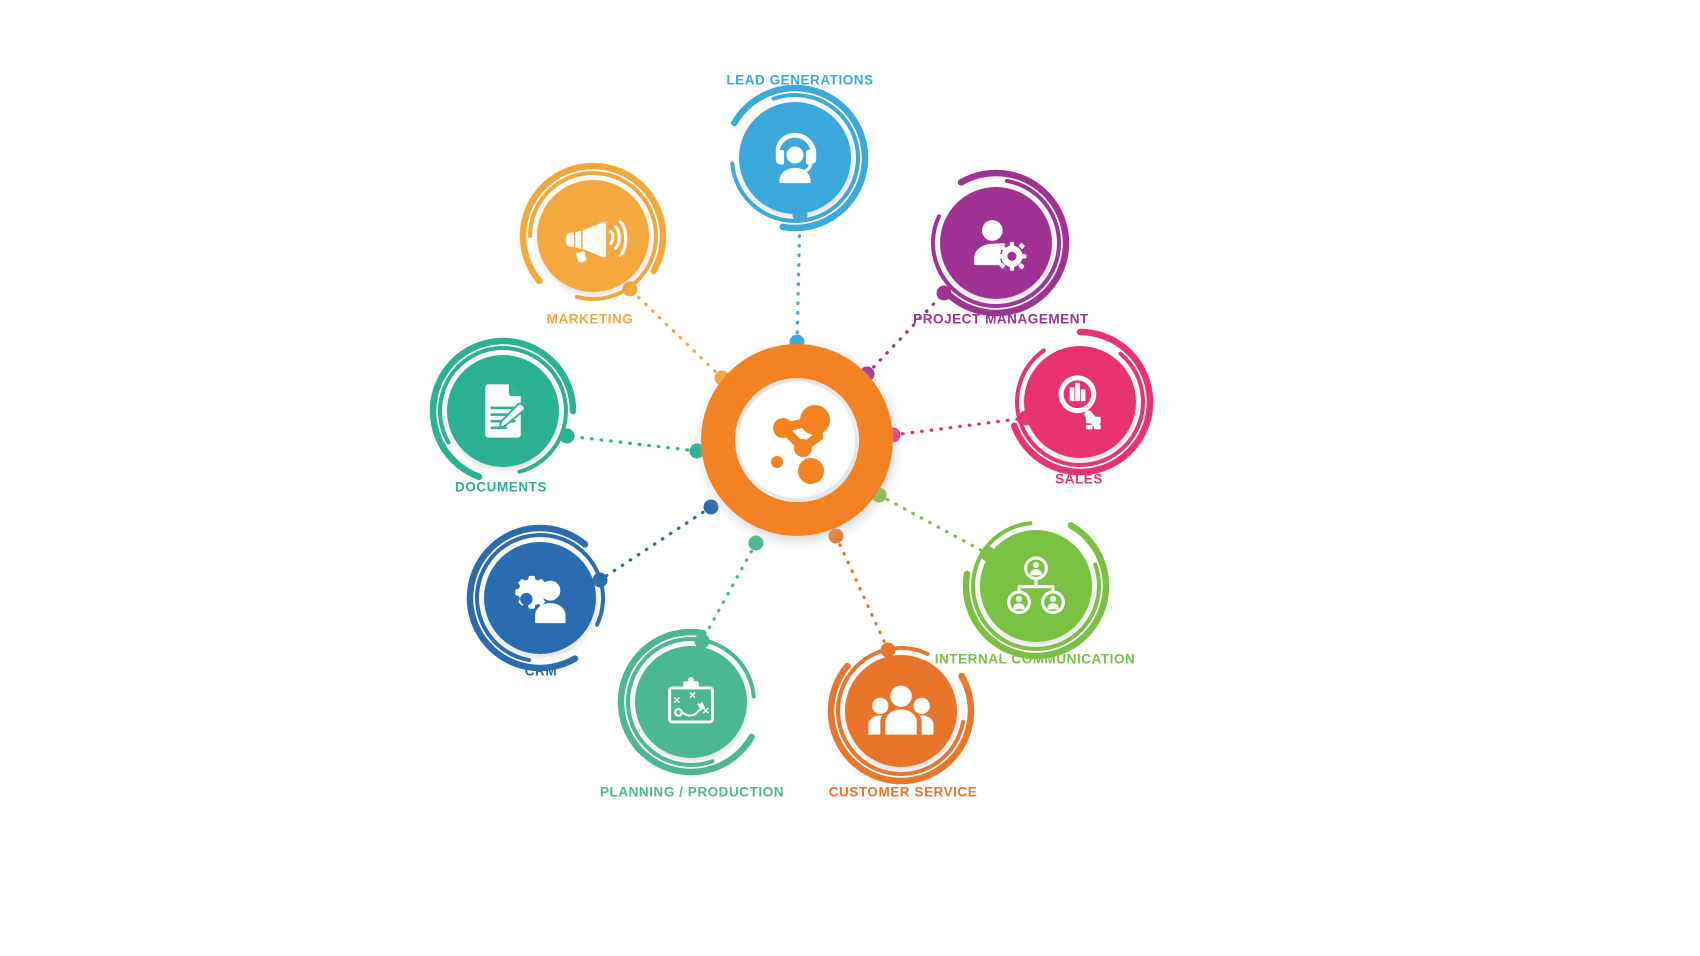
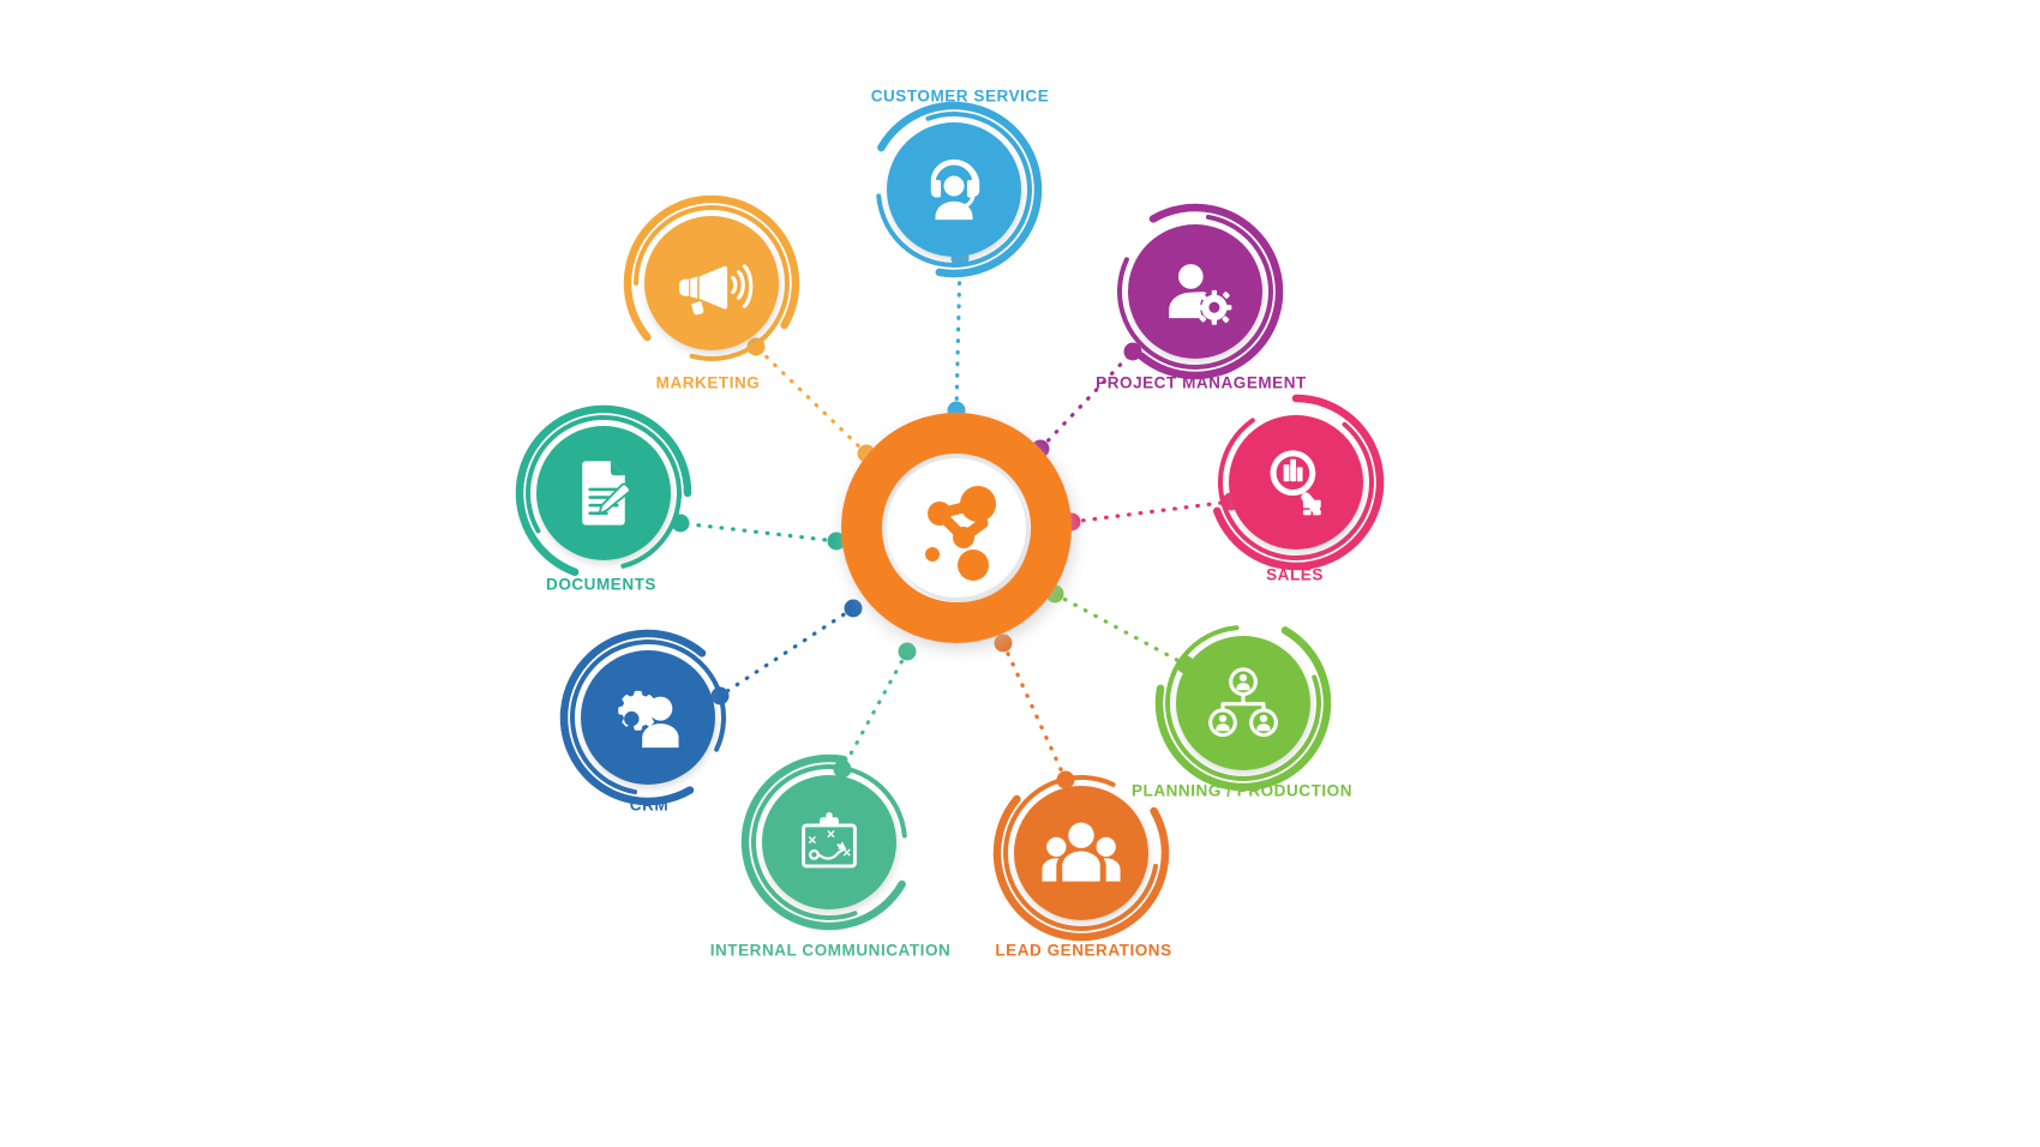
- LEAD GENERATIONS
+ CUSTOMER SERVICE
  PROJECT MANAGEMENT
  SALES
- INTERNAL COMMUNICATION
+ PLANNING / PRODUCTION
- CUSTOMER SERVICE
+ LEAD GENERATIONS
- PLANNING / PRODUCTION
+ INTERNAL COMMUNICATION
  CRM
  DOCUMENTS
  MARKETING
